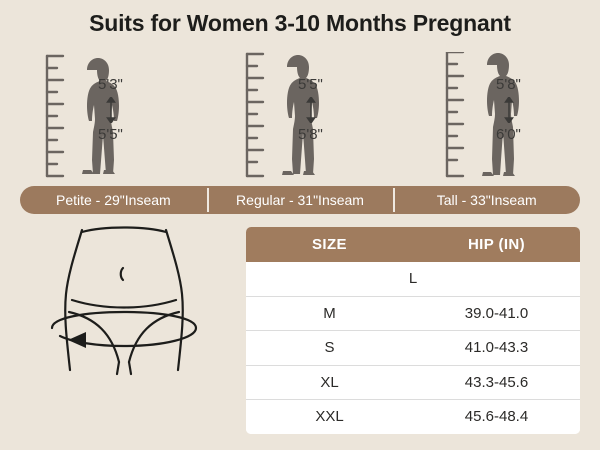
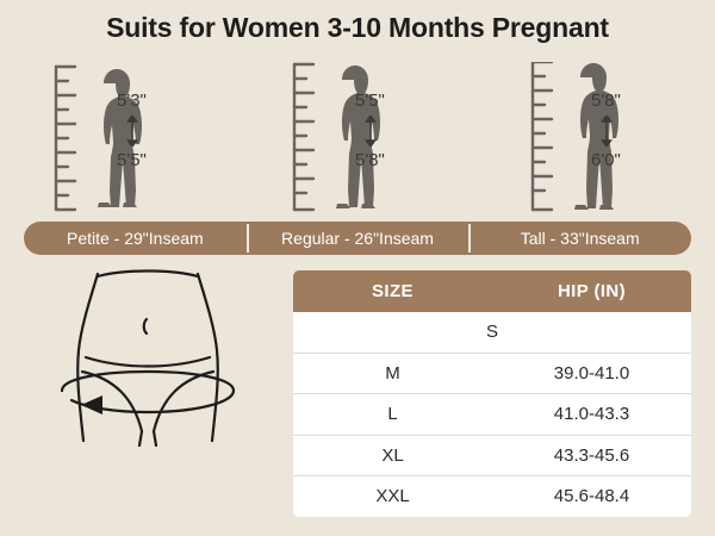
  Suits for Women 3-10 Months Pregnant
  5'3"
  5'5"
  5'5"
  5'8"
  5'8"
  6'0"
  Petite - 29"Inseam
- Regular - 31"Inseam
+ Regular - 26"Inseam
  Tall - 33"Inseam
  SIZE
  HIP (IN)
- L
+ S
  M
  39.0-41.0
- S
+ L
  41.0-43.3
  XL
  43.3-45.6
  XXL
  45.6-48.4
